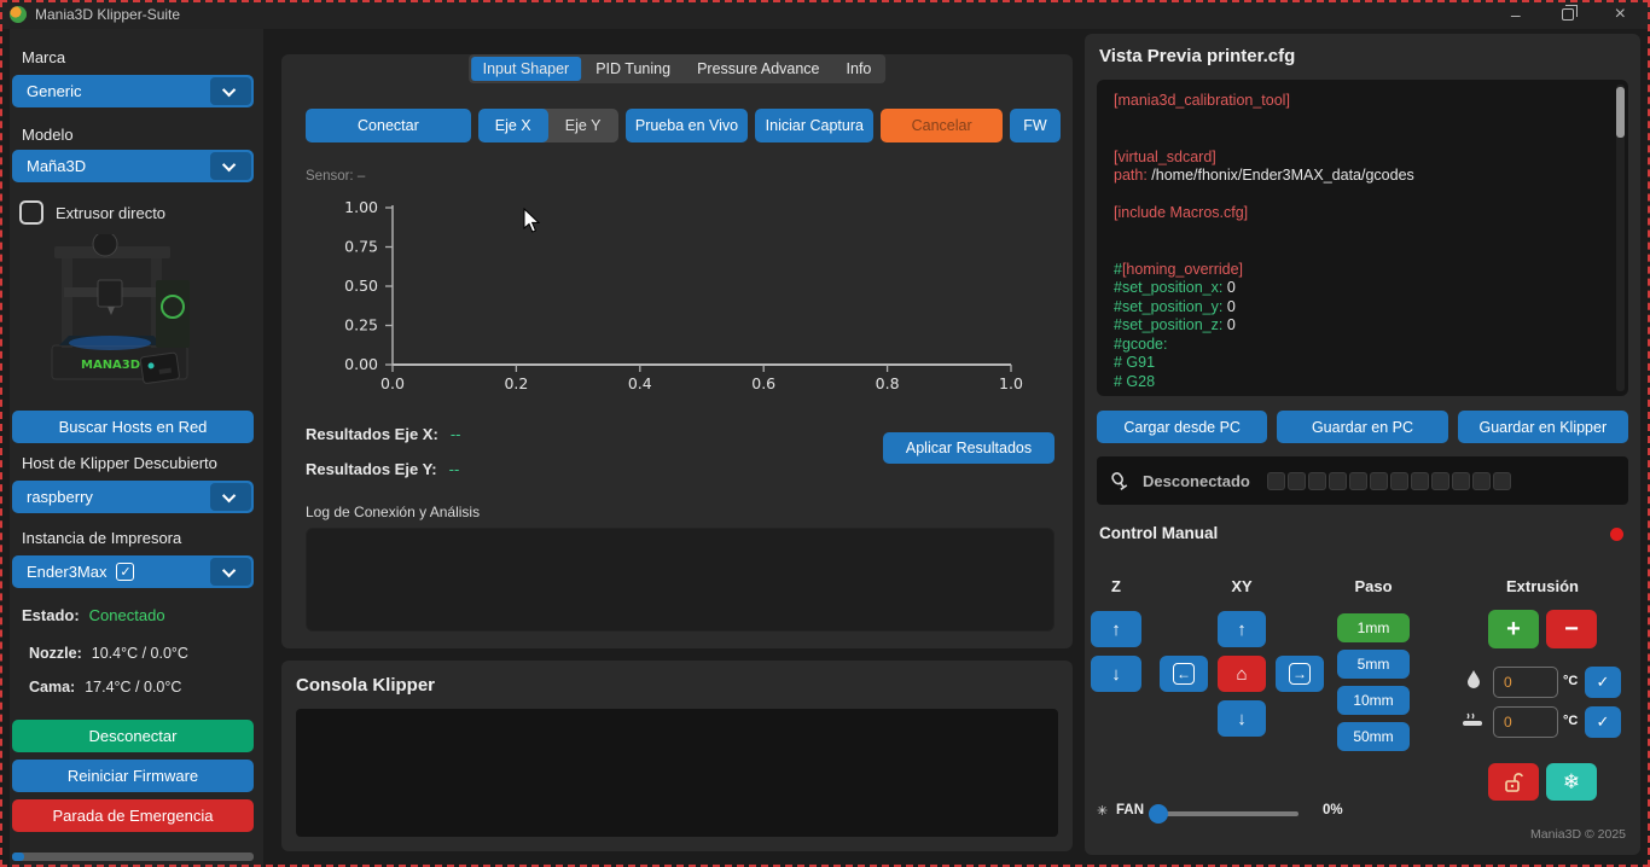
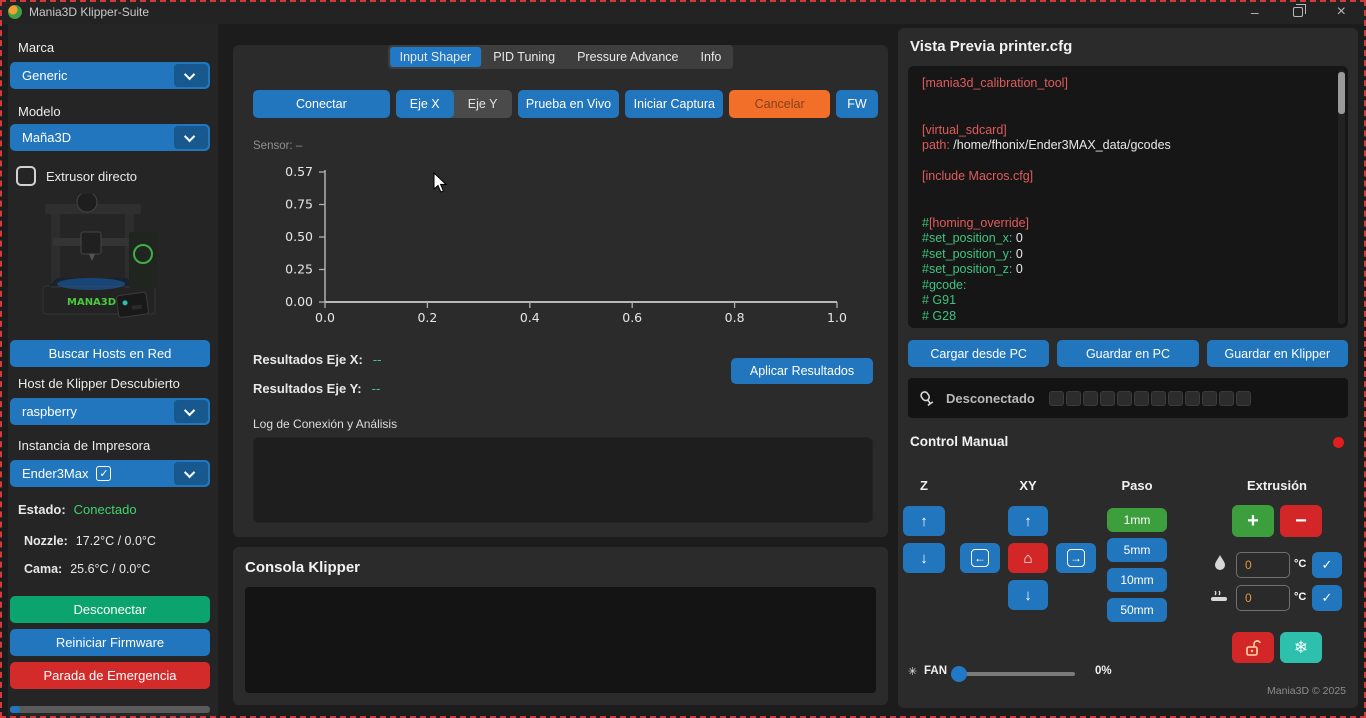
  Mania3D Klipper-Suite
  –
  ×
  Marca
  Generic
  Modelo
  Maña3D
  Extrusor directo
  MANA3D
  Buscar Hosts en Red
  Host de Klipper Descubierto
  raspberry
  Instancia de Impresora
  Ender3Max
  ✓
  Estado:
  Conectado
  Nozzle:
- 10.4°C / 0.0°C
+ 17.2°C / 0.0°C
  Cama:
- 17.4°C / 0.0°C
+ 25.6°C / 0.0°C
  Desconectar
  Reiniciar Firmware
  Parada de Emergencia
  Input Shaper
  PID Tuning
  Pressure Advance
  Info
  Conectar
  Eje X
  Eje Y
  Prueba en Vivo
  Iniciar Captura
  Cancelar
  FW
  Sensor: –
  0.00
  0.25
  0.50
  0.75
- 1.00
+ 0.57
  0.0
  0.2
  0.4
  0.6
  0.8
  1.0
  Resultados Eje X:
  --
  Resultados Eje Y:
  --
  Aplicar Resultados
  Log de Conexión y Análisis
  Consola Klipper
  Vista Previa printer.cfg
  [mania3d_calibration_tool]
  [virtual_sdcard]
  path: /home/fhonix/Ender3MAX_data/gcodes
  [include Macros.cfg]
  #[homing_override]
  #set_position_x: 0
  #set_position_y: 0
  #set_position_z: 0
  #gcode:
  # G91
  # G28
  Cargar desde PC
  Guardar en PC
  Guardar en Klipper
  Desconectado
  Control Manual
  Z
  XY
  Paso
  Extrusión
  ↑
  ↓
  ↑
  ←
  ⌂
  →
  ↓
  1mm
  5mm
  10mm
  50mm
  +
  −
  0
  °C
  ✓
  0
  °C
  ✓
  ❄
  ✳
  FAN
  0%
  Mania3D © 2025
